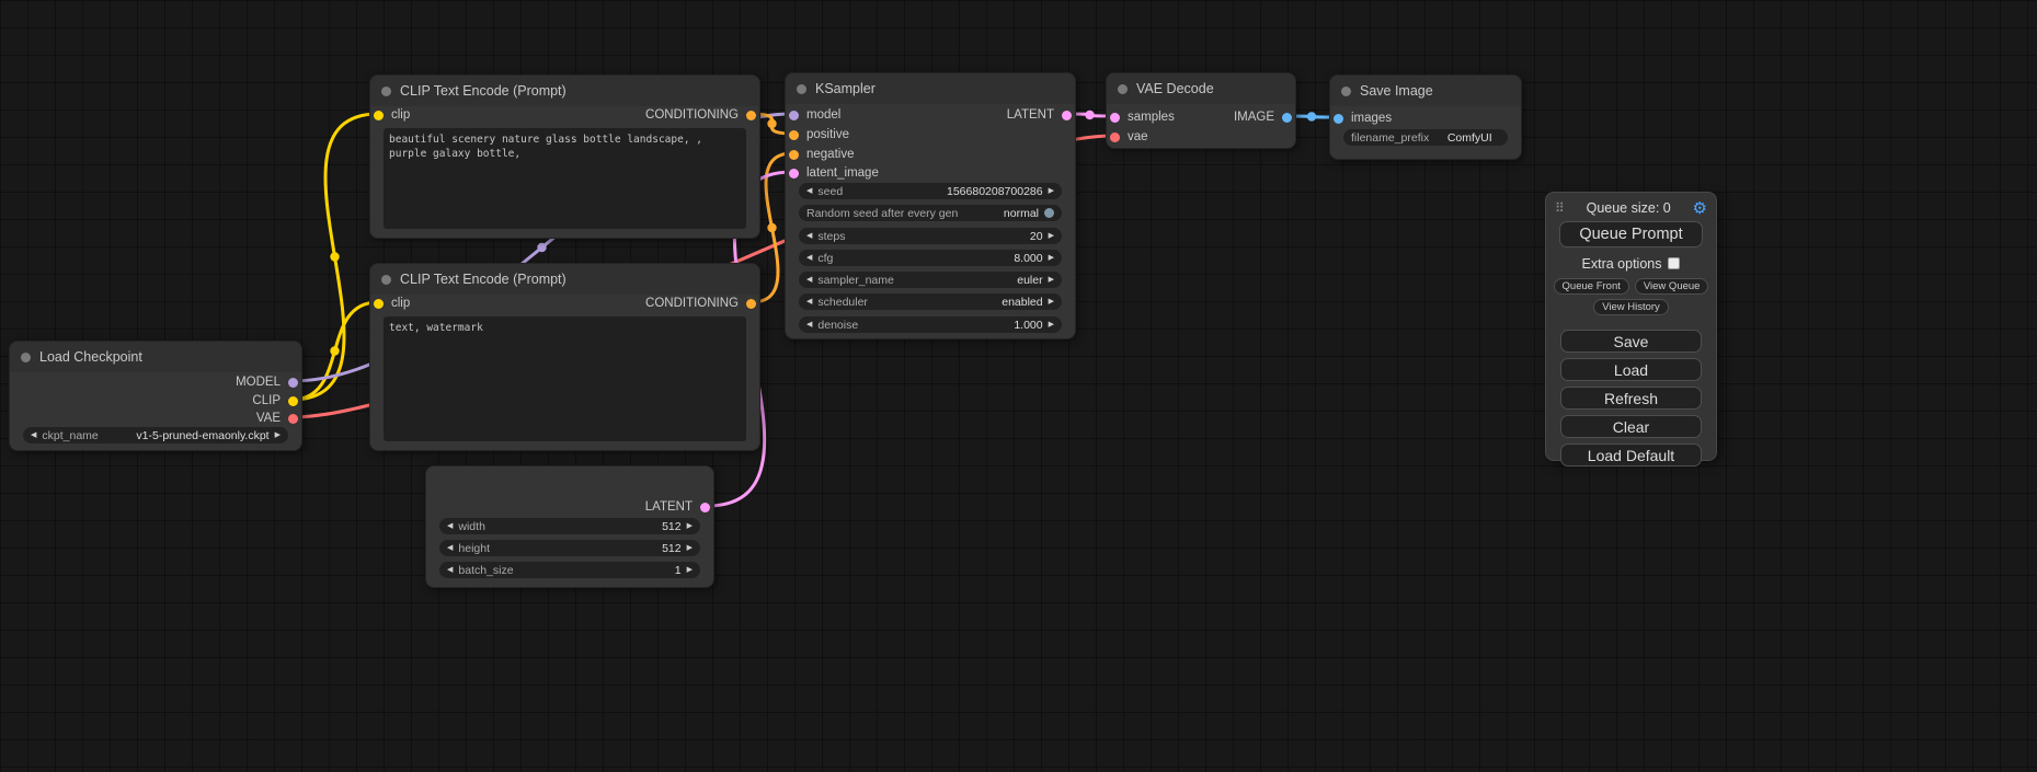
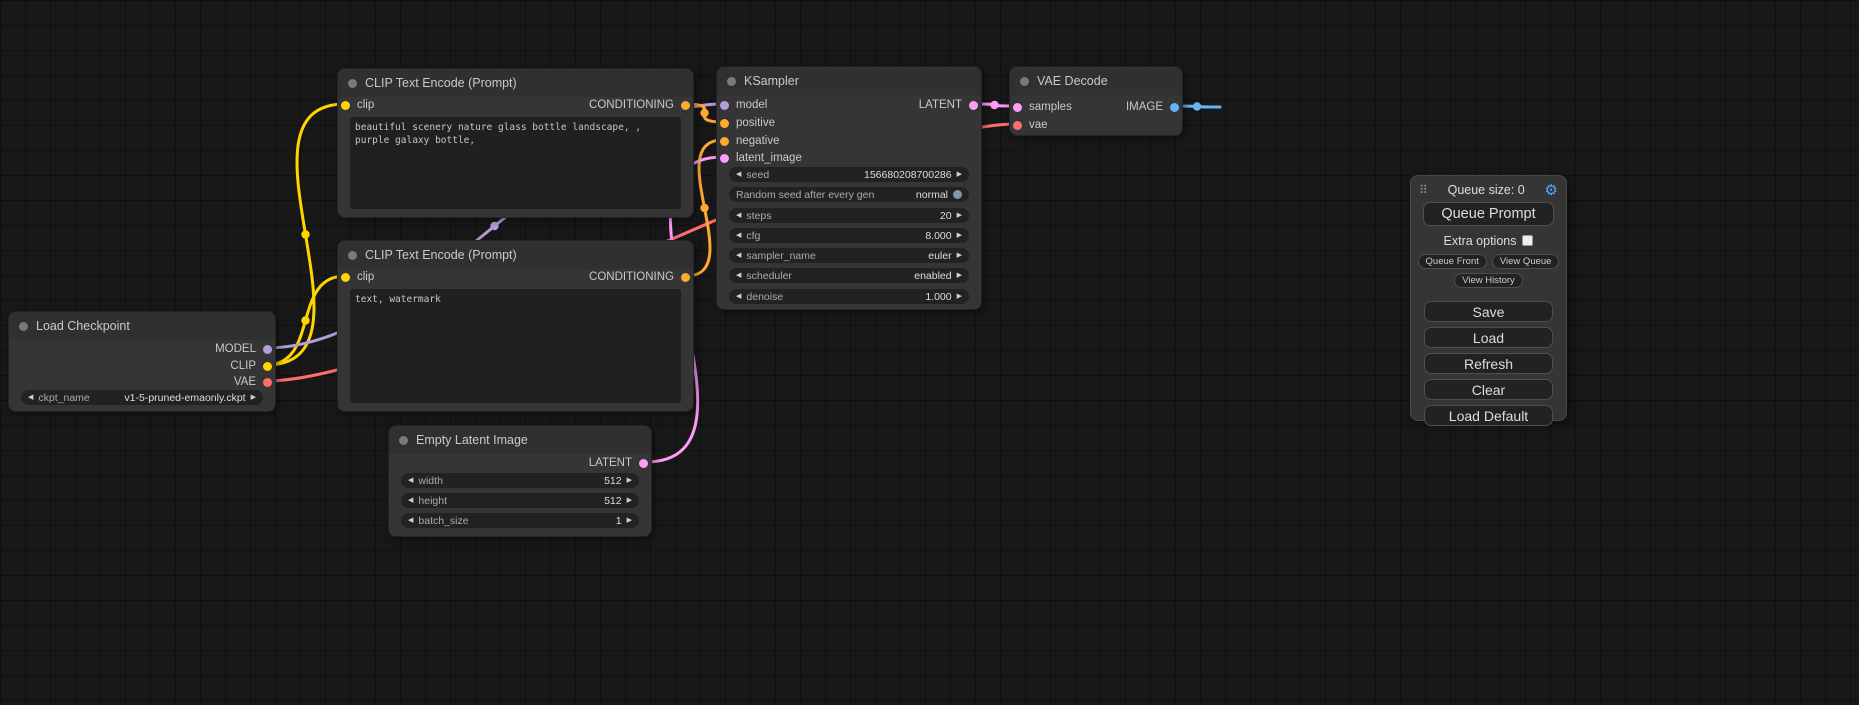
  Load Checkpoint
  MODEL
  CLIP
  VAE
  ckpt_name
  v1-5-pruned-emaonly.ckpt
  CLIP Text Encode (Prompt)
  clip
  CONDITIONING
  beautiful scenery nature glass bottle landscape, , purple galaxy bottle,
  CLIP Text Encode (Prompt)
  clip
  CONDITIONING
  text, watermark
+ Empty Latent Image
  LATENT
  width
  512
  height
  512
  batch_size
  1
  KSampler
  model
  positive
  negative
  latent_image
  LATENT
  seed
  156680208700286
  Random seed after every gen
  normal
  steps
  20
  cfg
  8.000
  sampler_name
  euler
  scheduler
  enabled
  denoise
  1.000
  VAE Decode
  samples
  vae
  IMAGE
- Save Image
- images
- filename_prefix
- ComfyUI
  ⠿
  Queue size: 0
  ⚙
  Queue Prompt
  Extra options
  Queue Front
  View Queue
  View History
  Save
  Load
  Refresh
  Clear
  Load Default
